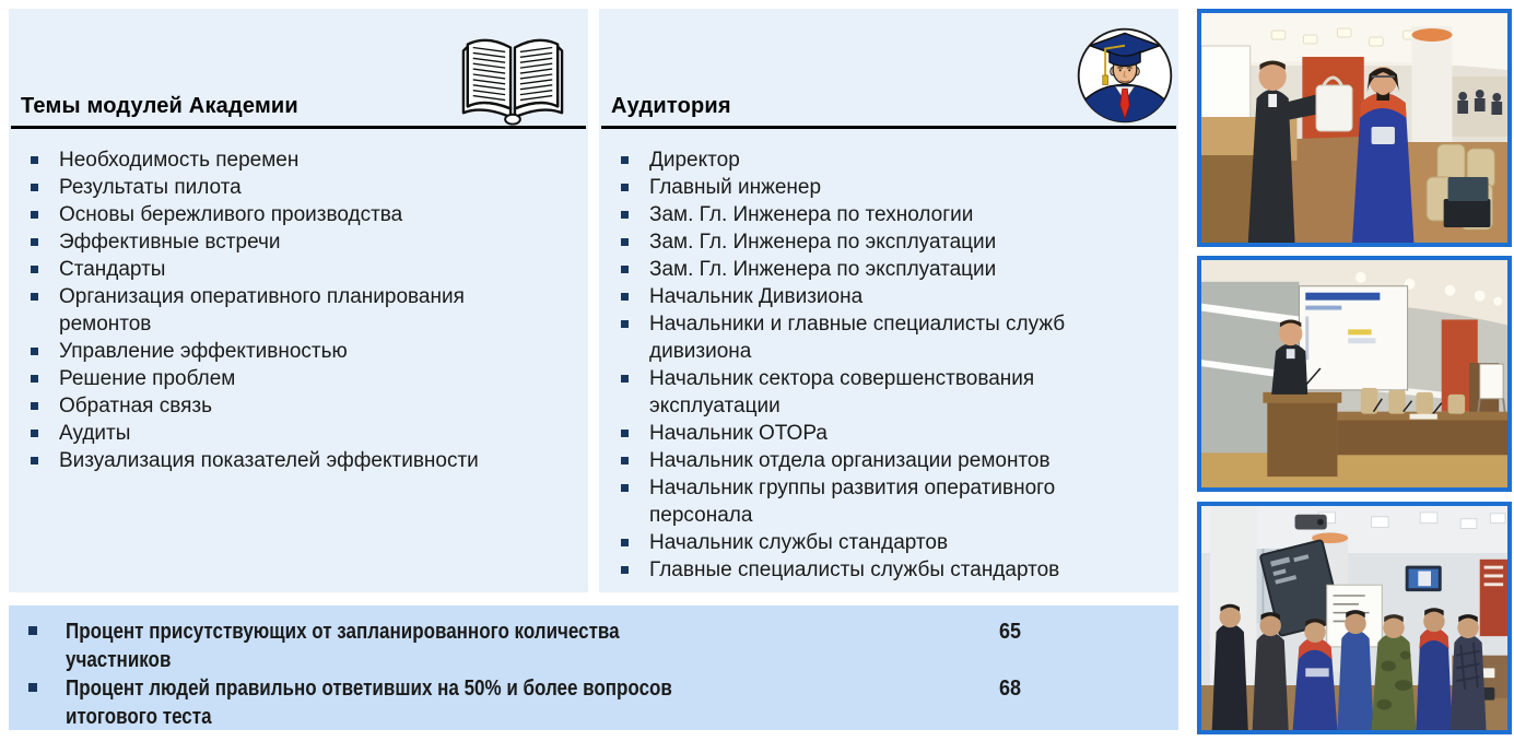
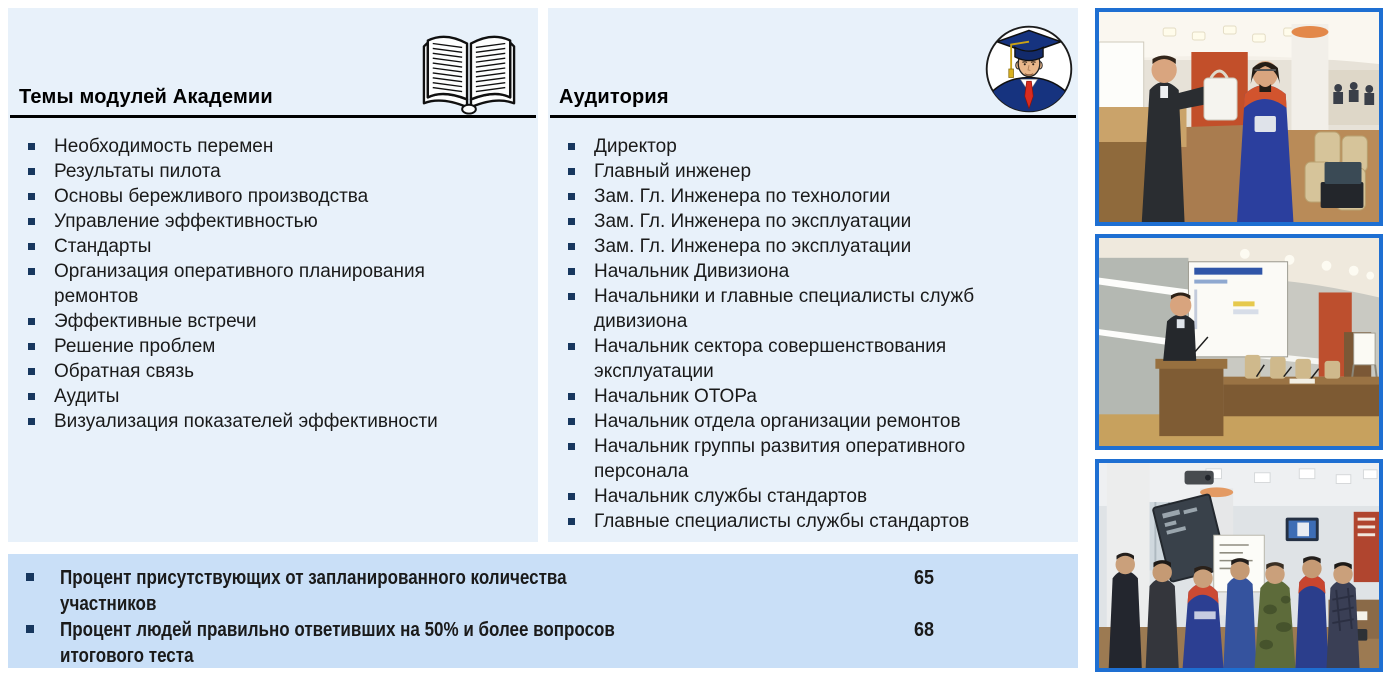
  Темы модулей Академии
  Необходимость перемен
  Результаты пилота
  Основы бережливого производства
- Эффективные встречи
+ Управление эффективностью
  Стандарты
  Организация оперативного планирования
  ремонтов
- Управление эффективностью
+ Эффективные встречи
  Решение проблем
  Обратная связь
  Аудиты
  Визуализация показателей эффективности
  Аудитория
  Директор
  Главный инженер
  Зам. Гл. Инженера по технологии
  Зам. Гл. Инженера по эксплуатации
  Зам. Гл. Инженера по эксплуатации
  Начальник Дивизиона
  Начальники и главные специалисты служб
  дивизиона
  Начальник сектора совершенствования
  эксплуатации
  Начальник ОТОРа
  Начальник отдела организации ремонтов
  Начальник группы развития оперативного
  персонала
  Начальник службы стандартов
  Главные специалисты службы стандартов
  Процент присутствующих от запланированного количества
  участников
  65
  Процент людей правильно ответивших на 50% и более вопросов
  итогового теста
  68
